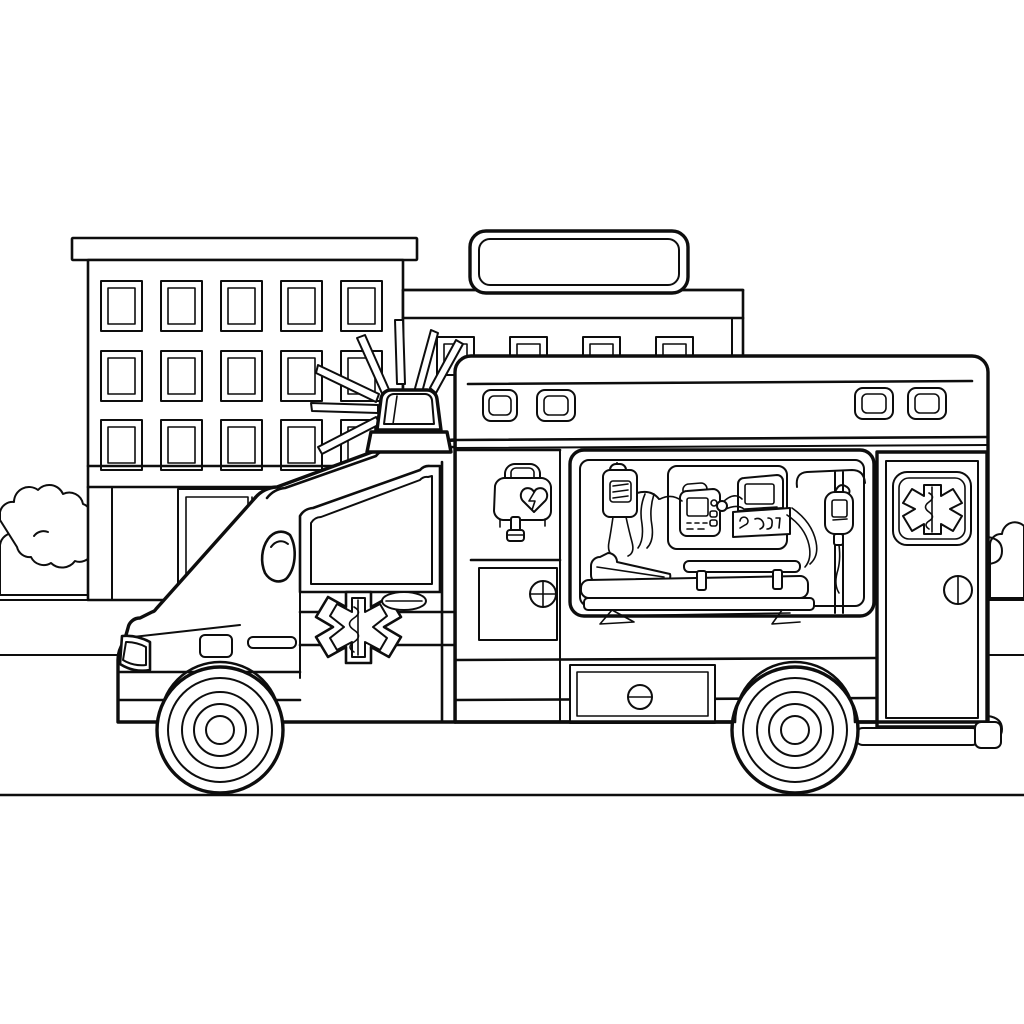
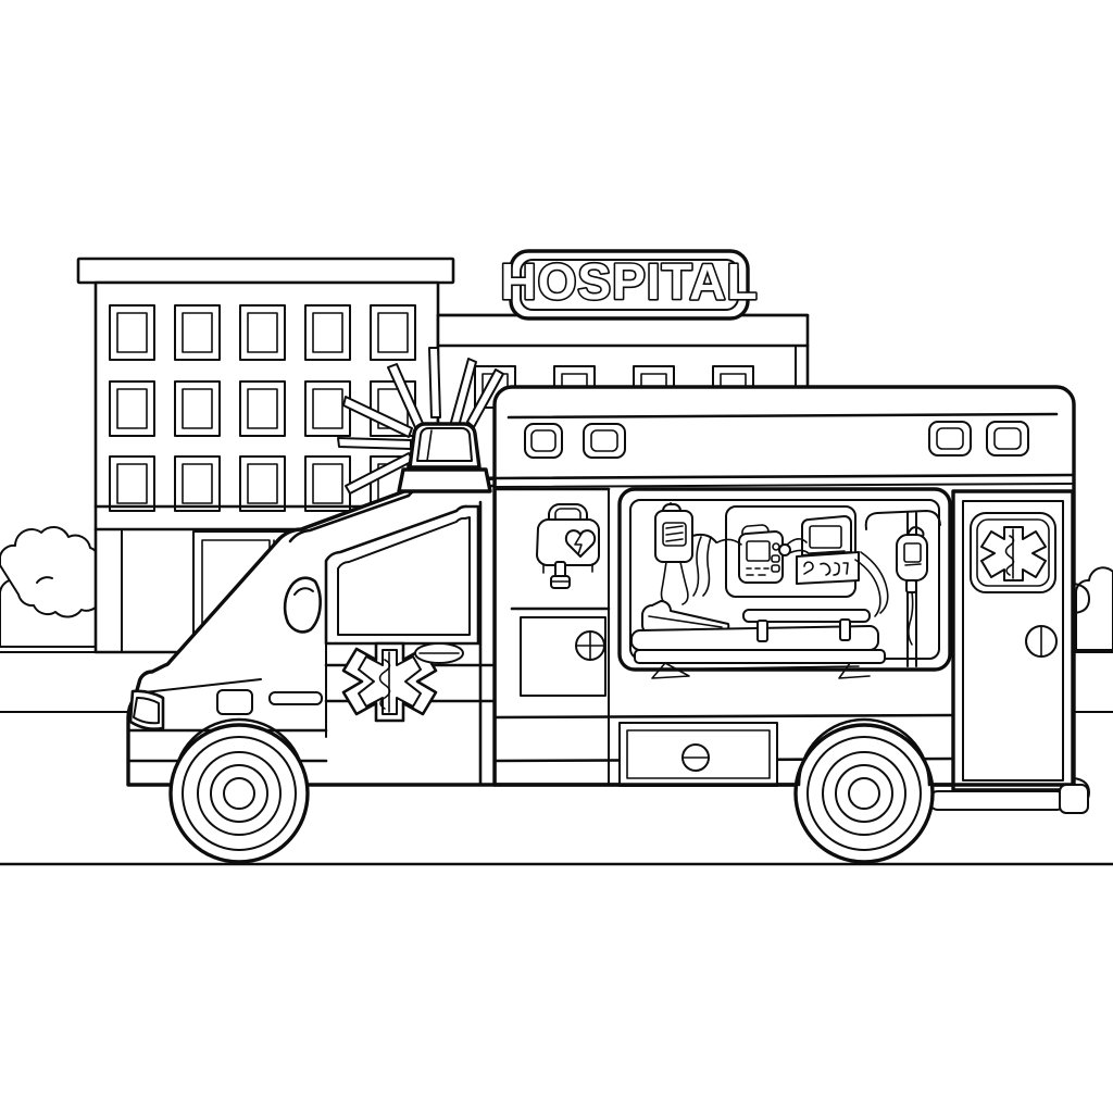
+ HOSPITAL
